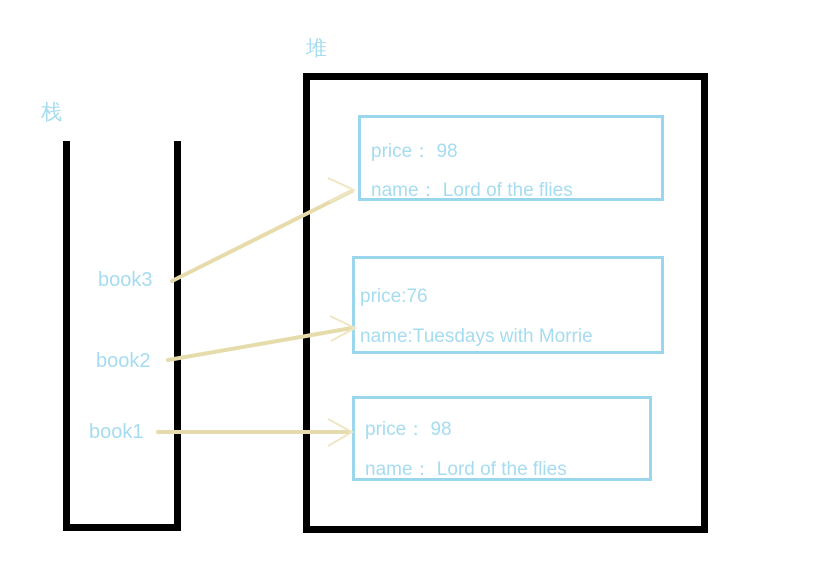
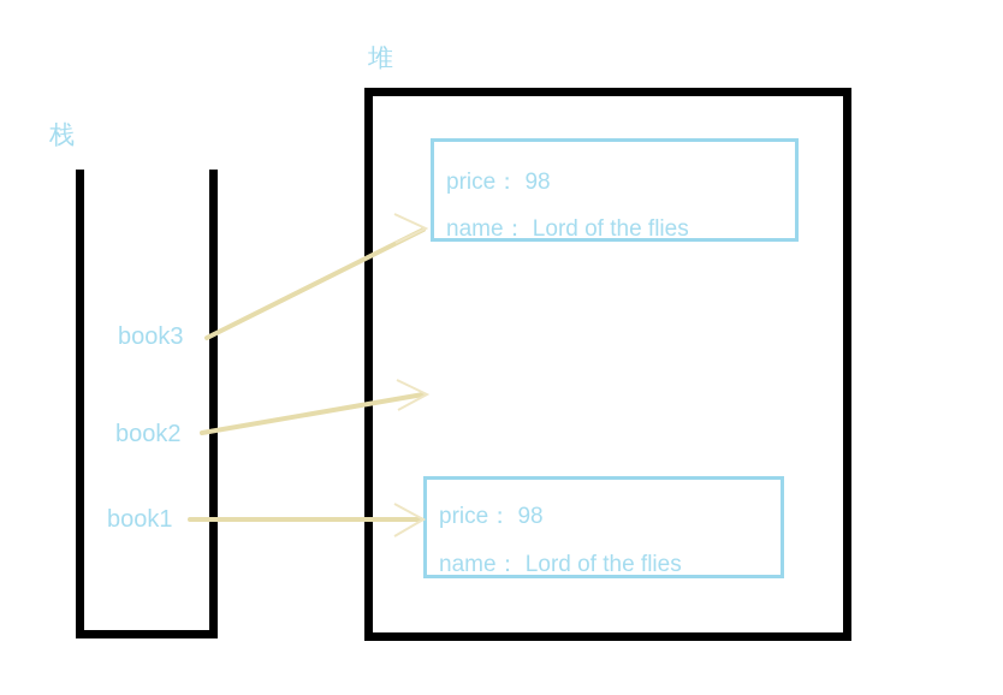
  栈
  堆
  book3
  book2
  book1
  price： 98
  name： Lord of the flies
- price:76
- name:Tuesdays with Morrie
  price： 98
  name： Lord of the flies
